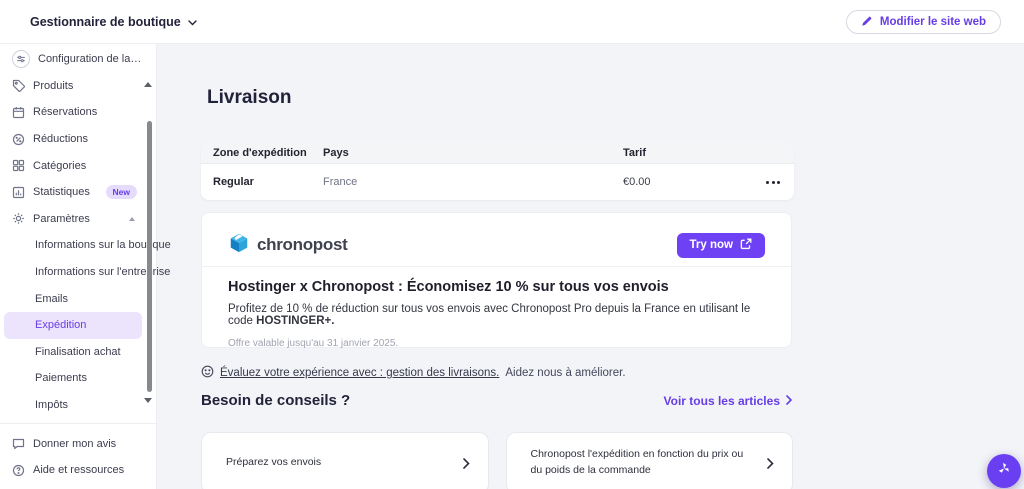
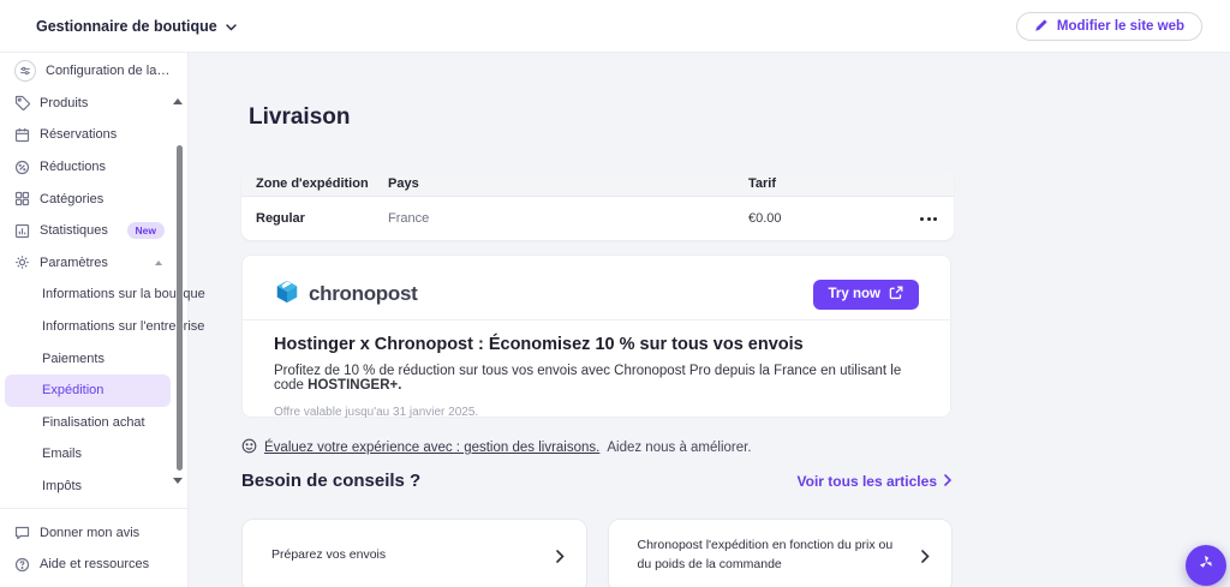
  Gestionnaire de boutique
  Modifier le site web
  Produits
  Réservations
  Réductions
  Catégories
  Statistiques
  New
  Paramètres
  Informations sur la bouque
  Informations sur l'entrerise
- Emails
+ Paiements
  Expédition
  Finalisation achat
- Paiements
+ Emails
  Impôts
  Donner mon avis
  Aide et ressources
  Livraison
  Zone d'expédition
  Pays
  Tarif
  Regular
  France
  €0.00
  chronopost
  Try now
  Hostinger x Chronopost : Économisez 10 % sur tous vos envois
  Profitez de 10 % de réduction sur tous vos envois avec Chronopost Pro depuis la France en utilisant le code HOSTINGER+.
  Offre valable jusqu'au 31 janvier 2025.
  Évaluez votre expérience avec : gestion des livraisons.
  Aidez nous à améliorer.
  Besoin de conseils ?
  Voir tous les articles
  Préparez vos envois
  Chronopost l'expédition en fonction du prix ou du poids de la commande
